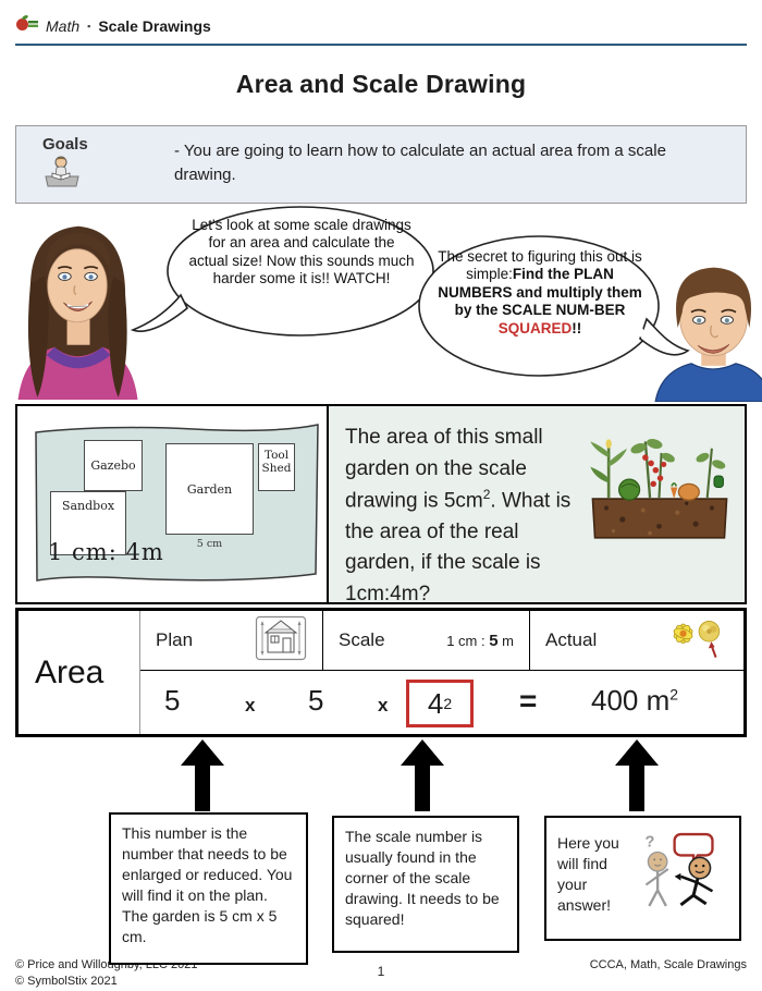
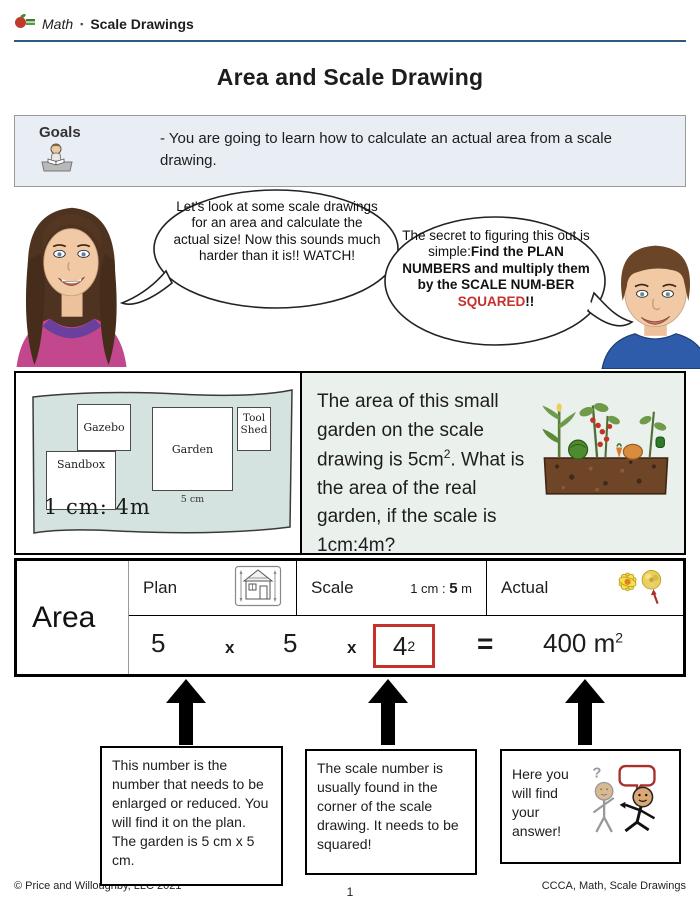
  Math
  ▪
  Scale Drawings
  Area and Scale Drawing
  Goals
  - You are going to learn how to calculate an actual area from a scale drawing.
- Let's look at some scale drawings for an area and calculate the actual size! Now this sounds much harder some it is!! WATCH!
+ Let's look at some scale drawings for an area and calculate the actual size! Now this sounds much harder than it is!! WATCH!
  The secret to figuring this out is simple:Find the PLAN NUMBERS and multiply them by the SCALE NUM-BER SQUARED!!
  Gazebo
  Sandbox
  Garden
  5 cm
  Tool Shed
  1 cm: 4m
  The area of this small garden on the scale drawing is 5cm2. What is the area of the real garden, if the scale is 1cm:4m?
  Area
  Plan
  Scale
  1 cm : 5 m
  Actual
  5
  x
  5
  x
  4
  2
  =
  400 m2
  This number is the number that needs to be enlarged or reduced. You will find it on the plan.
  The garden is 5 cm x 5 cm.
  The scale number is usually found in the corner of the scale drawing. It needs to be squared!
  Here you will find your answer!
  ?
  © Price and Willoughby, LLC 2021
- © SymbolStix 2021
  1
  CCCA, Math, Scale Drawings
